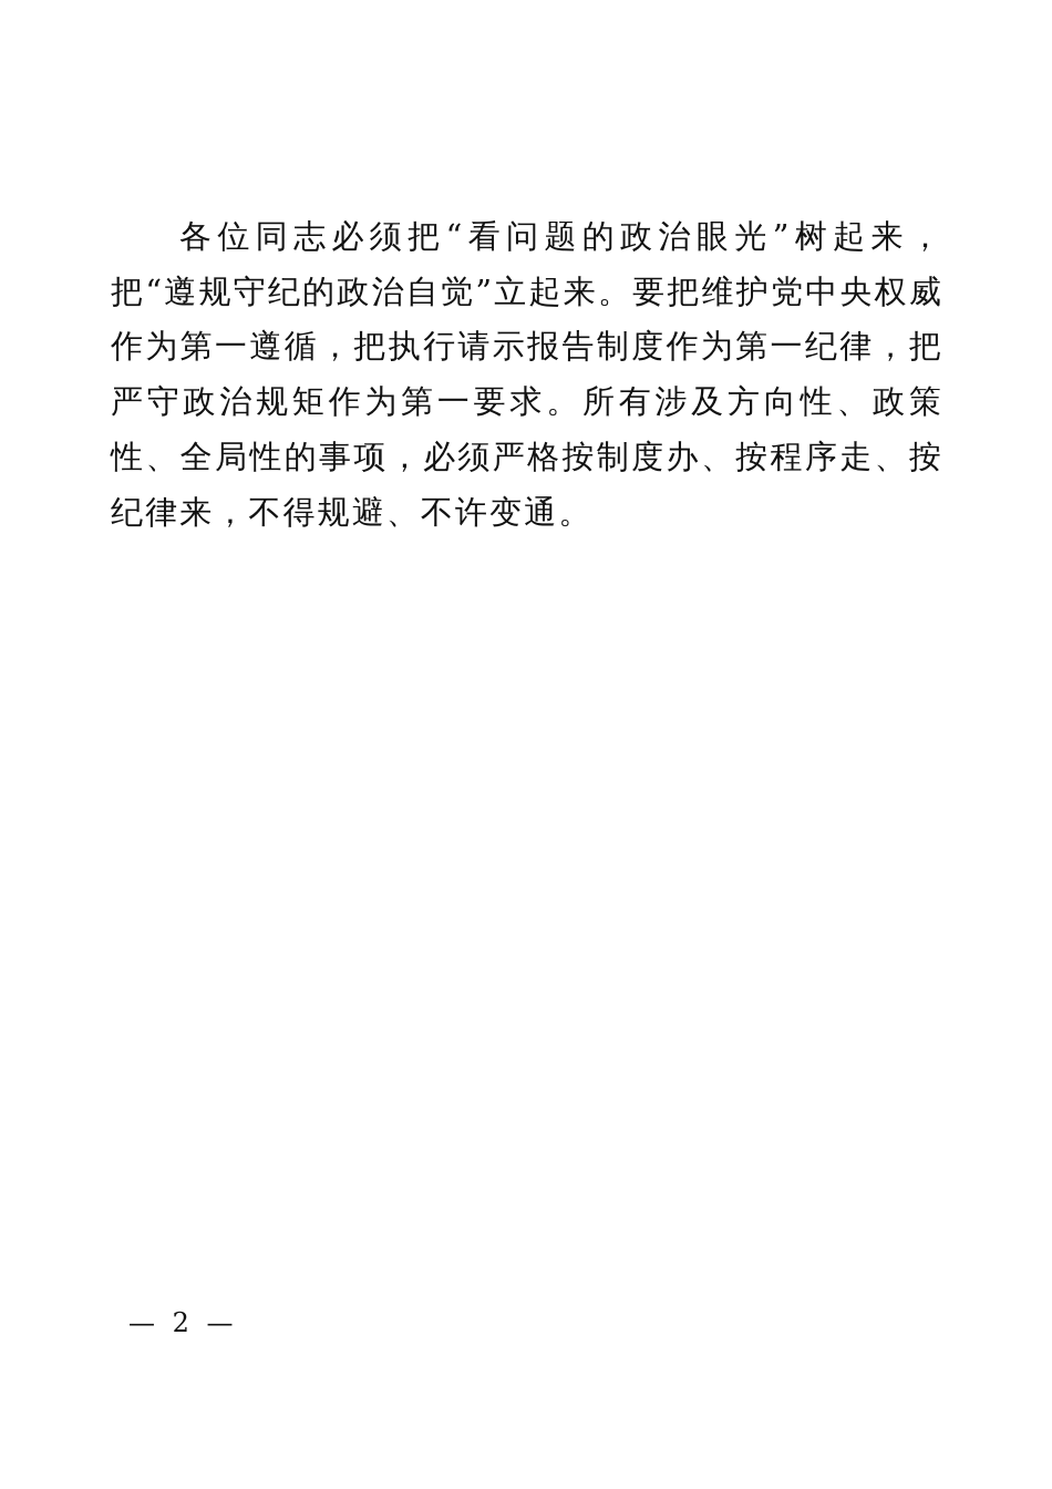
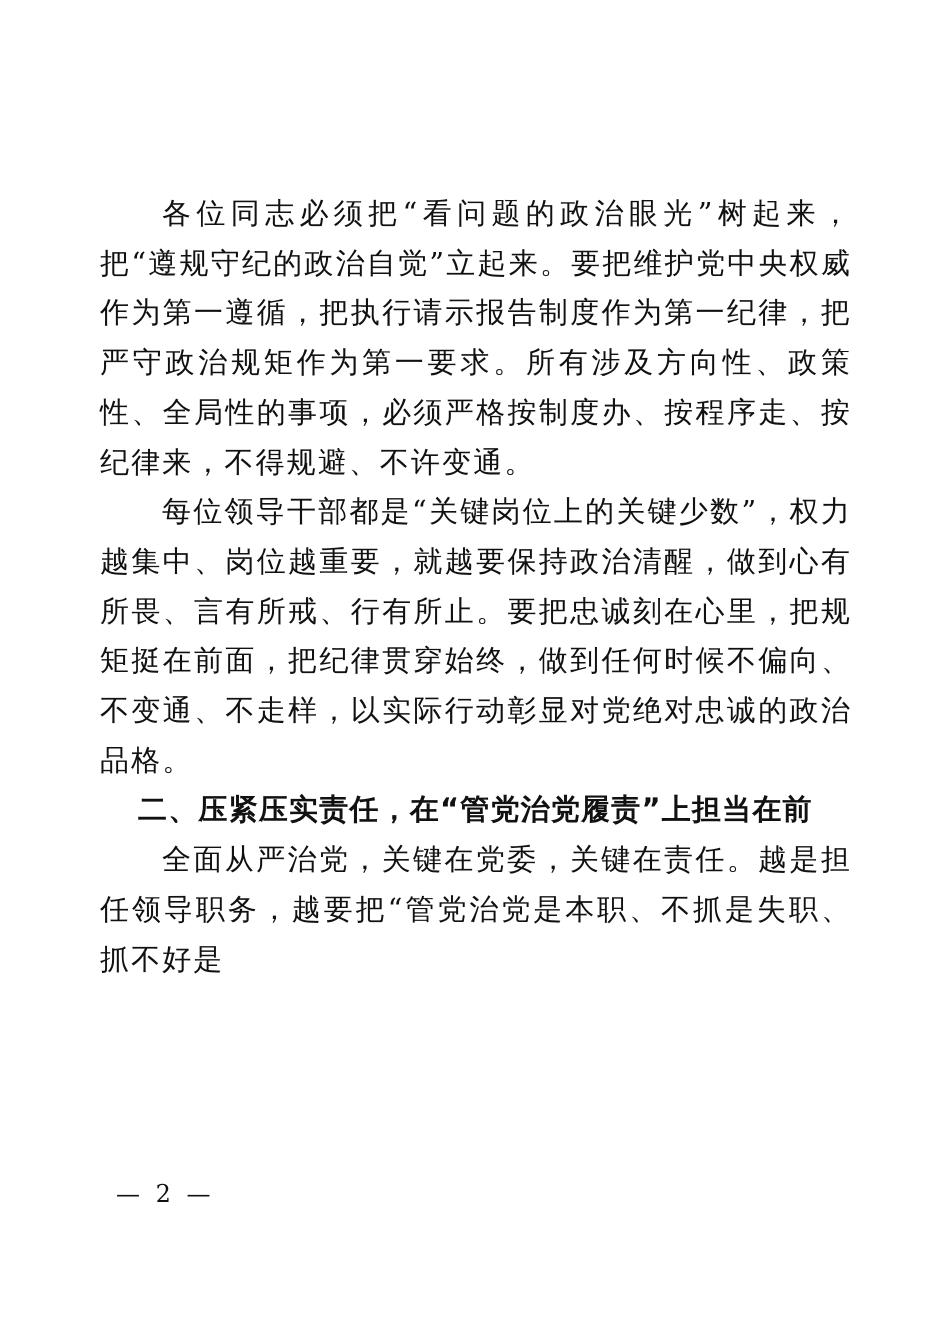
  各位同志必须把“看问题的政治眼光”树起来，把“遵规守纪的政治自觉”立起来。要把维护党中央权威作为第一遵循，把执行请示报告制度作为第一纪律，把严守政治规矩作为第一要求。所有涉及方向性、政策性、全局性的事项，必须严格按制度办、按程序走、按纪律来，不得规避、不许变通。
+ 每位领导干部都是“关键岗位上的关键少数”，权力越集中、岗位越重要，就越要保持政治清醒，做到心有所畏、言有所戒、行有所止。要把忠诚刻在心里，把规矩挺在前面，把纪律贯穿始终，做到任何时候不偏向、不变通、不走样，以实际行动彰显对党绝对忠诚的政治品格。
+ 二、压紧压实责任，在“管党治党履责”上担当在前
+ 全面从严治党，关键在党委，关键在责任。越是担任领导职务，越要把“管党治党是本职、不抓是失职、抓不好是
  — 2 —
